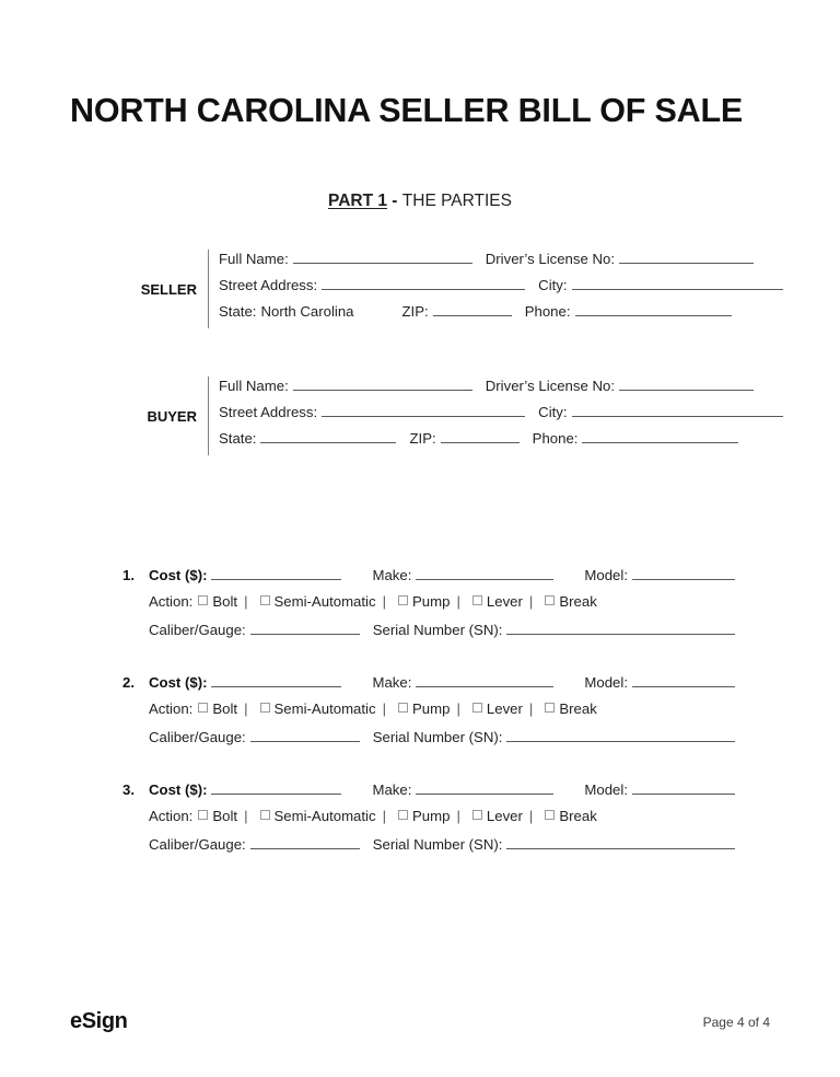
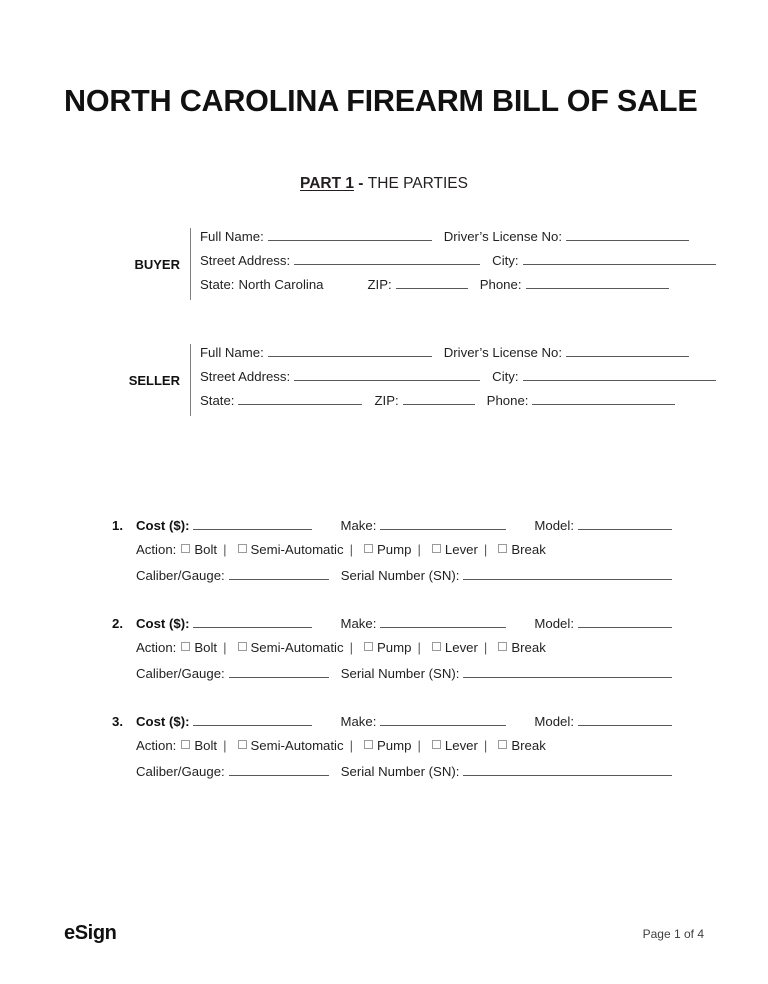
- NORTH CAROLINA SELLER BILL OF SALE
+ NORTH CAROLINA FIREARM BILL OF SALE
  PART 1 - THE PARTIES
- SELLER
+ BUYER
  Full Name:
  Driver’s License No:
  Street Address:
  City:
  State:
  North Carolina
  ZIP:
  Phone:
- BUYER
+ SELLER
  Full Name:
  Driver’s License No:
  Street Address:
  City:
  State:
  ZIP:
  Phone:
  1.
  Cost ($):
  Make:
  Model:
  Action:
  Bolt
  |
  Semi-Automatic
  |
  Pump
  |
  Lever
  |
  Break
  Caliber/Gauge:
  Serial Number (SN):
  2.
  Cost ($):
  Make:
  Model:
  Action:
  Bolt
  |
  Semi-Automatic
  |
  Pump
  |
  Lever
  |
  Break
  Caliber/Gauge:
  Serial Number (SN):
  3.
  Cost ($):
  Make:
  Model:
  Action:
  Bolt
  |
  Semi-Automatic
  |
  Pump
  |
  Lever
  |
  Break
  Caliber/Gauge:
  Serial Number (SN):
  eSign
- Page 4 of 4
+ Page 1 of 4
